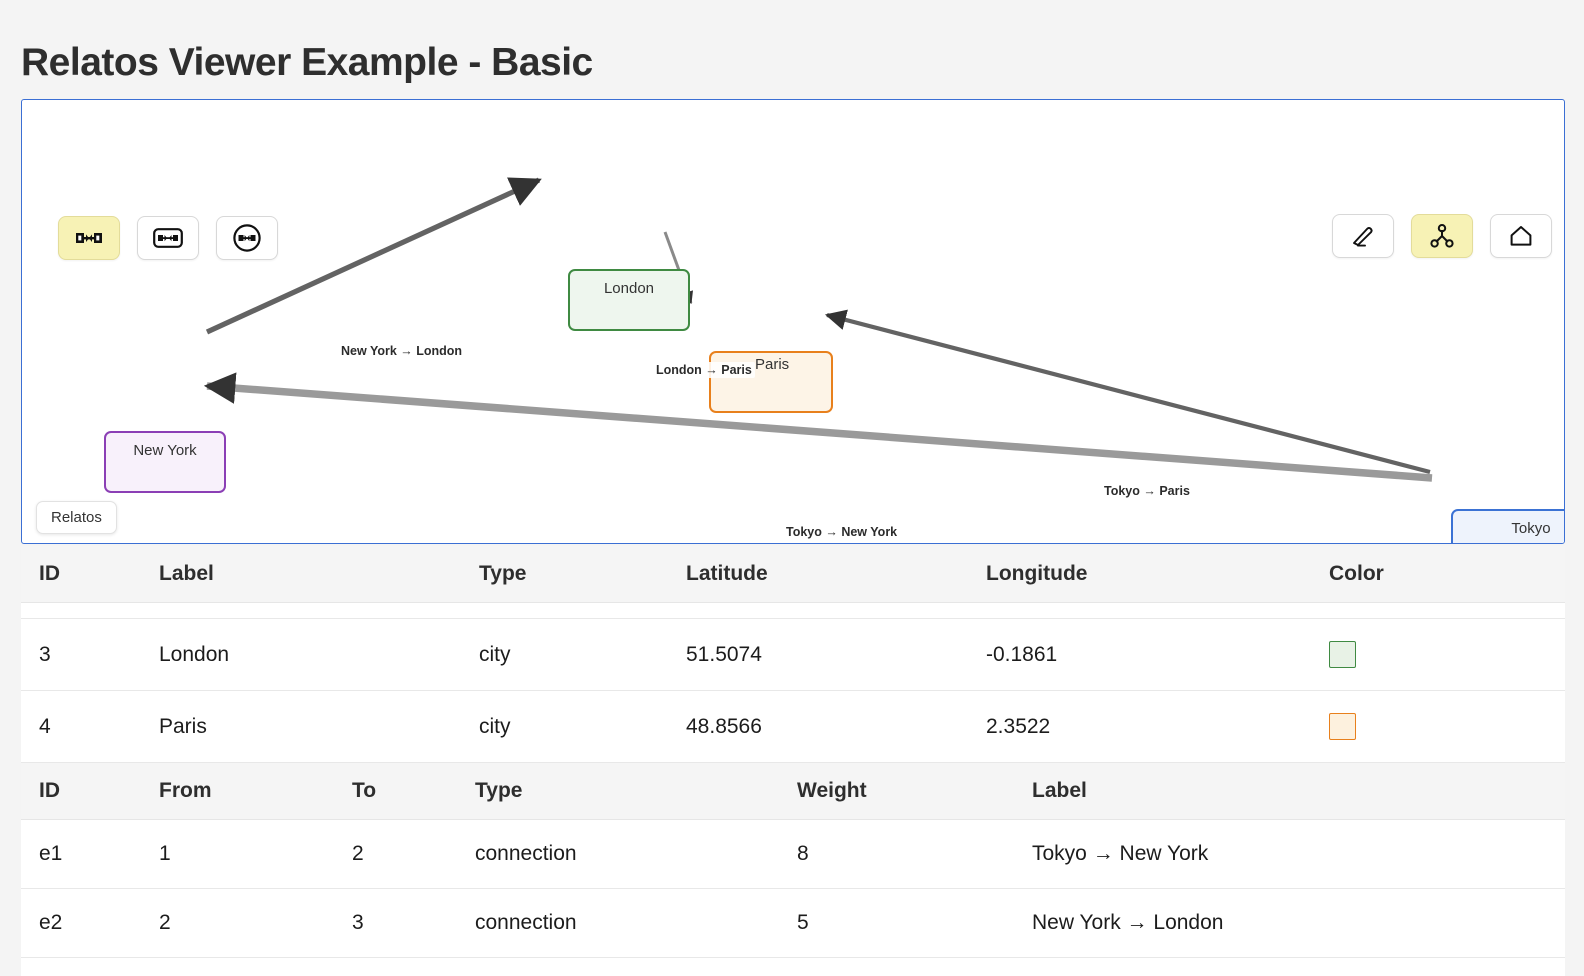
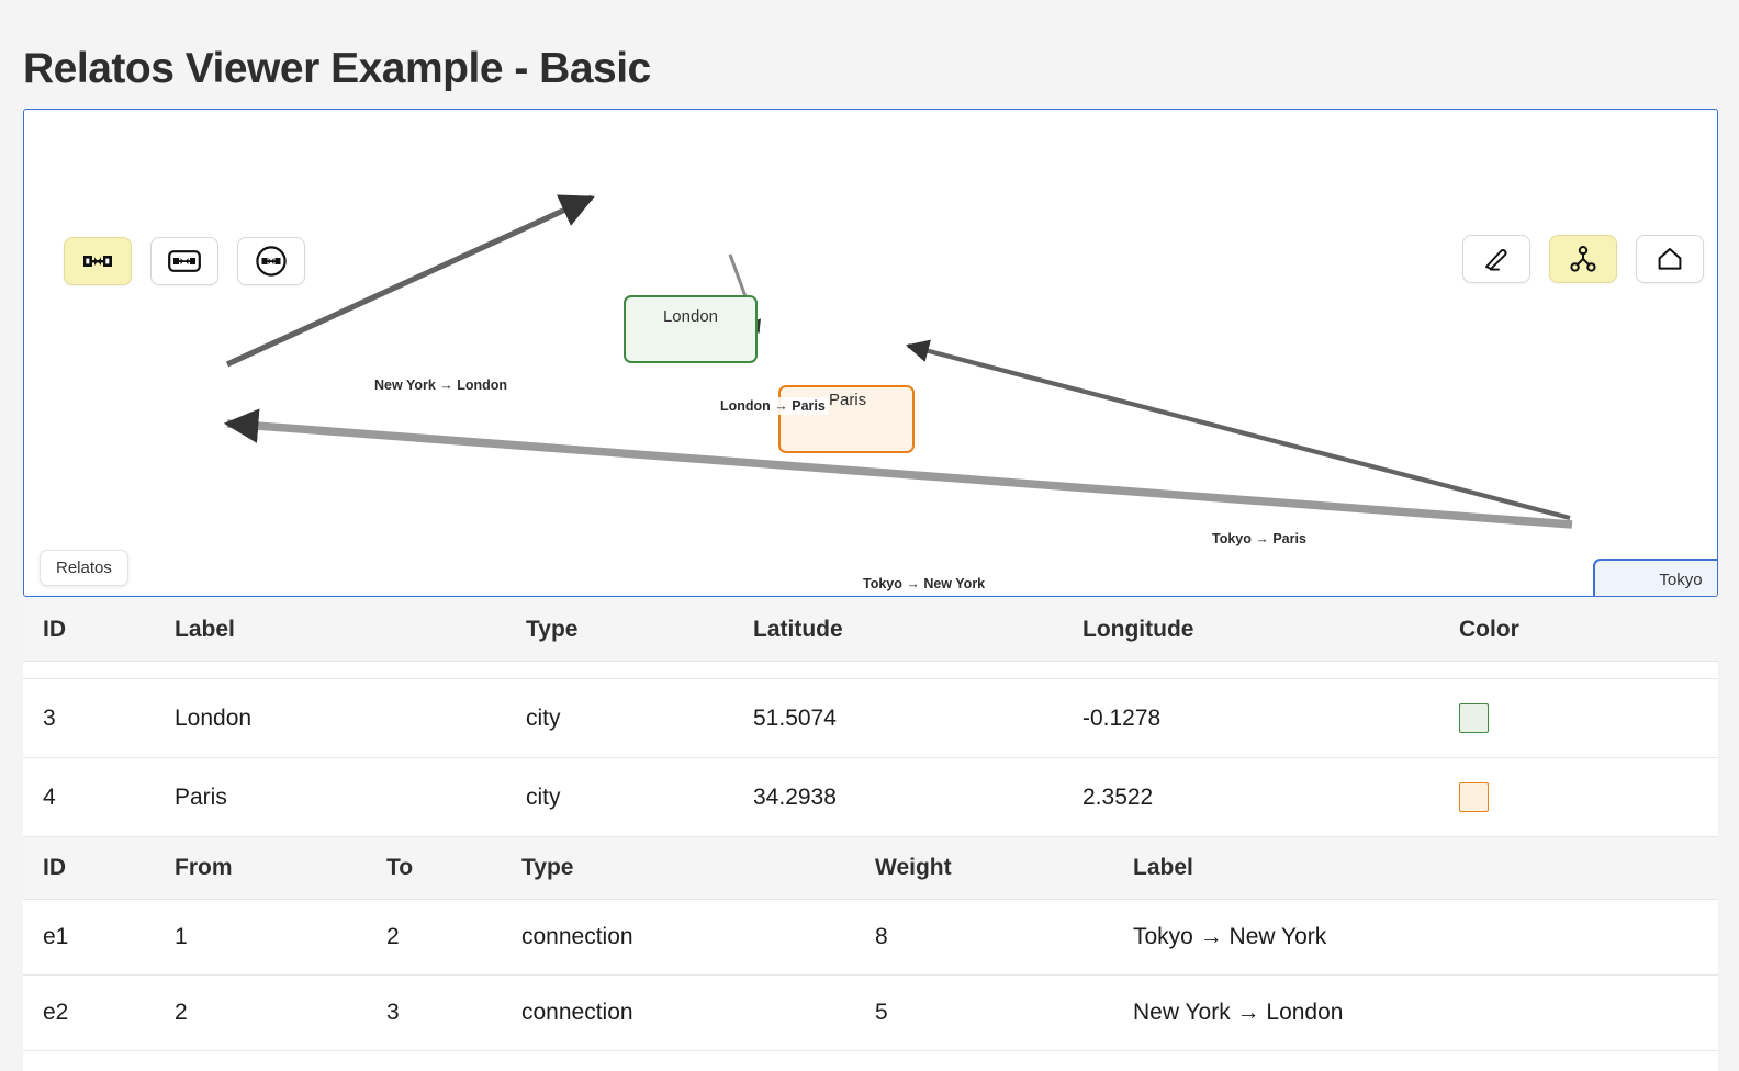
  Relatos Viewer Example - Basic
  London
  Paris
- New York
  Tokyo
  New York → London
  London → Paris
  Tokyo → Paris
  Tokyo → New York
  Relatos
  ID	Label	Type	Latitude	Longitude	Color
- 3	London	city	51.5074	-0.1861
+ 3	London	city	51.5074	-0.1278
- 4	Paris	city	48.8566	2.3522
+ 4	Paris	city	34.2938	2.3522
  ID	From	To	Type	Weight	Label
  e1	1	2	connection	8	Tokyo → New York
  e2	2	3	connection	5	New York → London
